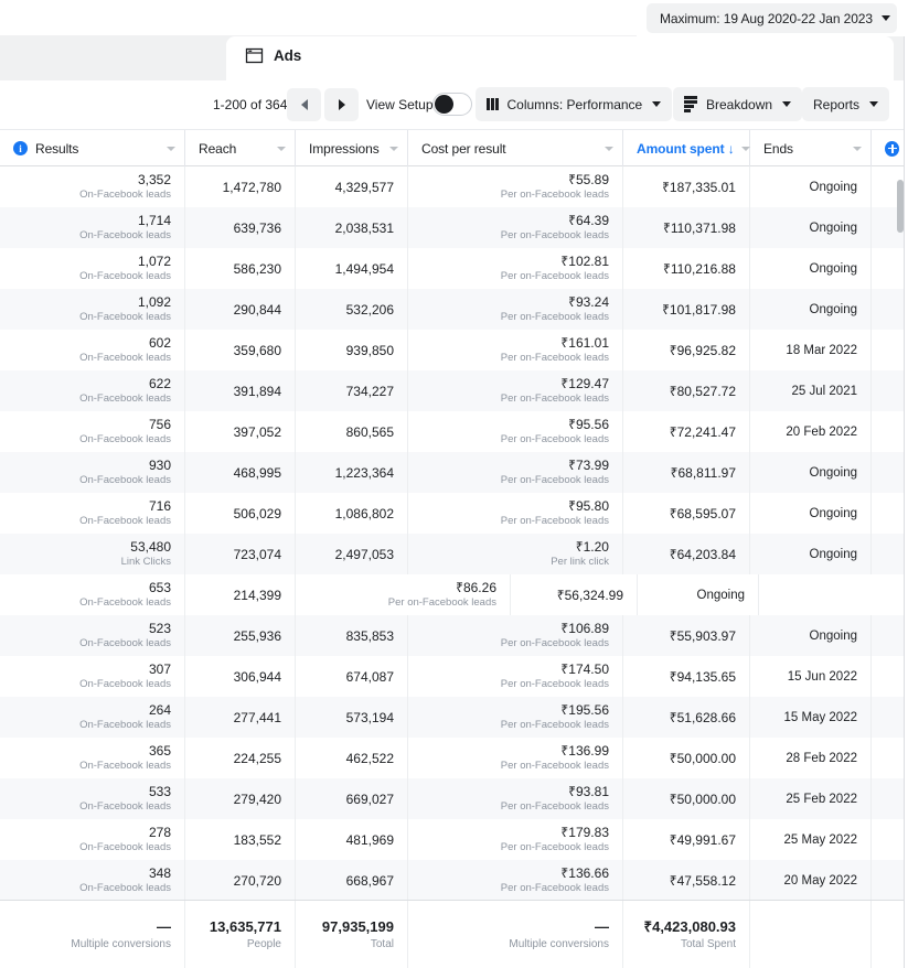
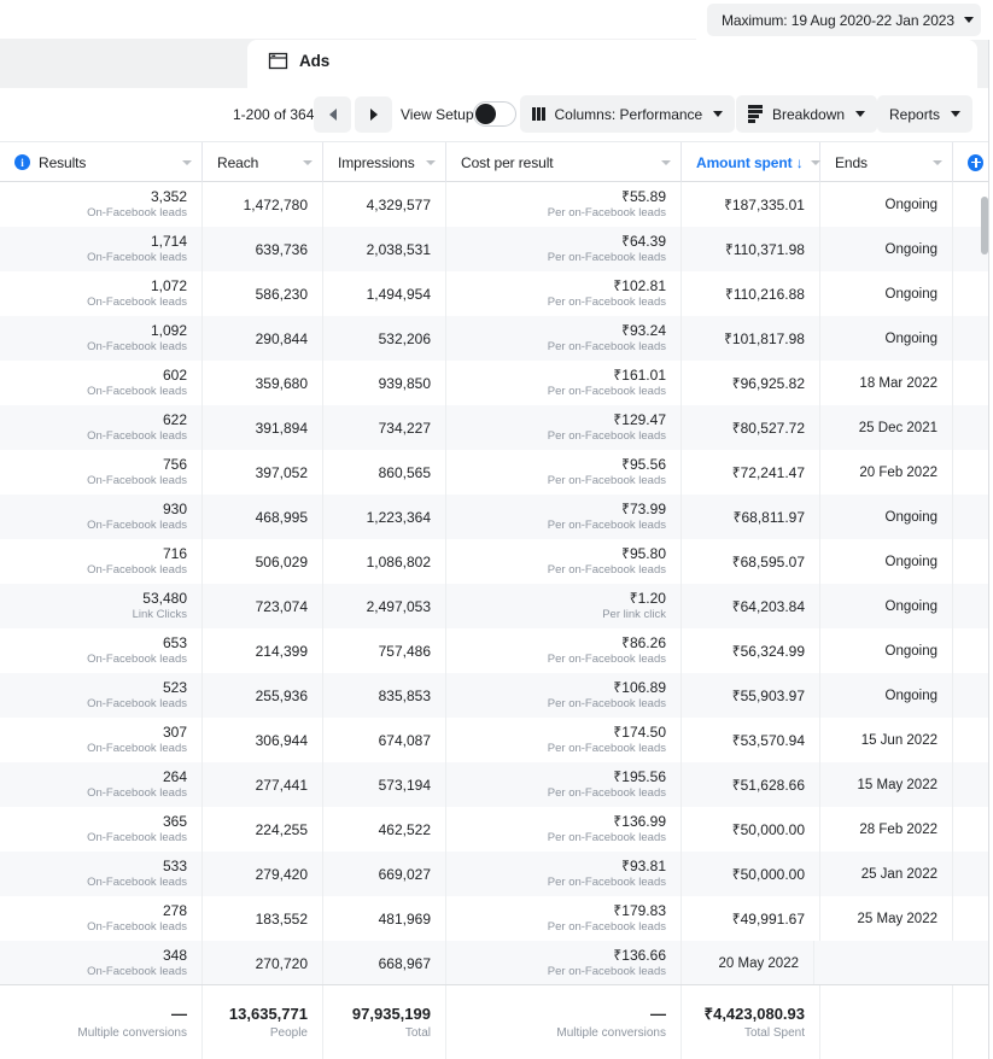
  Maximum: 19 Aug 2020-22 Jan 2023
  Ads
  1-200 of 364
  View Setup
  Columns: Performance
  Breakdown
  Reports
  i
  Results
  Reach
  Impressions
  Cost per result
  Amount spent ↓
  Ends
  3,352
  On-Facebook leads
  1,472,780
  4,329,577
  ₹55.89
  Per on-Facebook leads
  ₹187,335.01
  Ongoing
  1,714
  On-Facebook leads
  639,736
  2,038,531
  ₹64.39
  Per on-Facebook leads
  ₹110,371.98
  Ongoing
  1,072
  On-Facebook leads
  586,230
  1,494,954
  ₹102.81
  Per on-Facebook leads
  ₹110,216.88
  Ongoing
  1,092
  On-Facebook leads
  290,844
  532,206
  ₹93.24
  Per on-Facebook leads
  ₹101,817.98
  Ongoing
  602
  On-Facebook leads
  359,680
  939,850
  ₹161.01
  Per on-Facebook leads
  ₹96,925.82
  18 Mar 2022
  622
  On-Facebook leads
  391,894
  734,227
  ₹129.47
  Per on-Facebook leads
  ₹80,527.72
- 25 Jul 2021
+ 25 Dec 2021
  756
  On-Facebook leads
  397,052
  860,565
  ₹95.56
  Per on-Facebook leads
  ₹72,241.47
  20 Feb 2022
  930
  On-Facebook leads
  468,995
  1,223,364
  ₹73.99
  Per on-Facebook leads
  ₹68,811.97
  Ongoing
  716
  On-Facebook leads
  506,029
  1,086,802
  ₹95.80
  Per on-Facebook leads
  ₹68,595.07
  Ongoing
  53,480
  Link Clicks
  723,074
  2,497,053
  ₹1.20
  Per link click
  ₹64,203.84
  Ongoing
  653
  On-Facebook leads
  214,399
+ 757,486
  ₹86.26
  Per on-Facebook leads
  ₹56,324.99
  Ongoing
  523
  On-Facebook leads
  255,936
  835,853
  ₹106.89
  Per on-Facebook leads
  ₹55,903.97
  Ongoing
  307
  On-Facebook leads
  306,944
  674,087
  ₹174.50
  Per on-Facebook leads
- ₹94,135.65
+ ₹53,570.94
  15 Jun 2022
  264
  On-Facebook leads
  277,441
  573,194
  ₹195.56
  Per on-Facebook leads
  ₹51,628.66
  15 May 2022
  365
  On-Facebook leads
  224,255
  462,522
  ₹136.99
  Per on-Facebook leads
  ₹50,000.00
  28 Feb 2022
  533
  On-Facebook leads
  279,420
  669,027
  ₹93.81
  Per on-Facebook leads
  ₹50,000.00
- 25 Feb 2022
+ 25 Jan 2022
  278
  On-Facebook leads
  183,552
  481,969
  ₹179.83
  Per on-Facebook leads
  ₹49,991.67
  25 May 2022
  348
  On-Facebook leads
  270,720
  668,967
  ₹136.66
  Per on-Facebook leads
- ₹47,558.12
  20 May 2022
  —
  Multiple conversions
  13,635,771
  People
  97,935,199
  Total
  —
  Multiple conversions
  ₹4,423,080.93
  Total Spent
